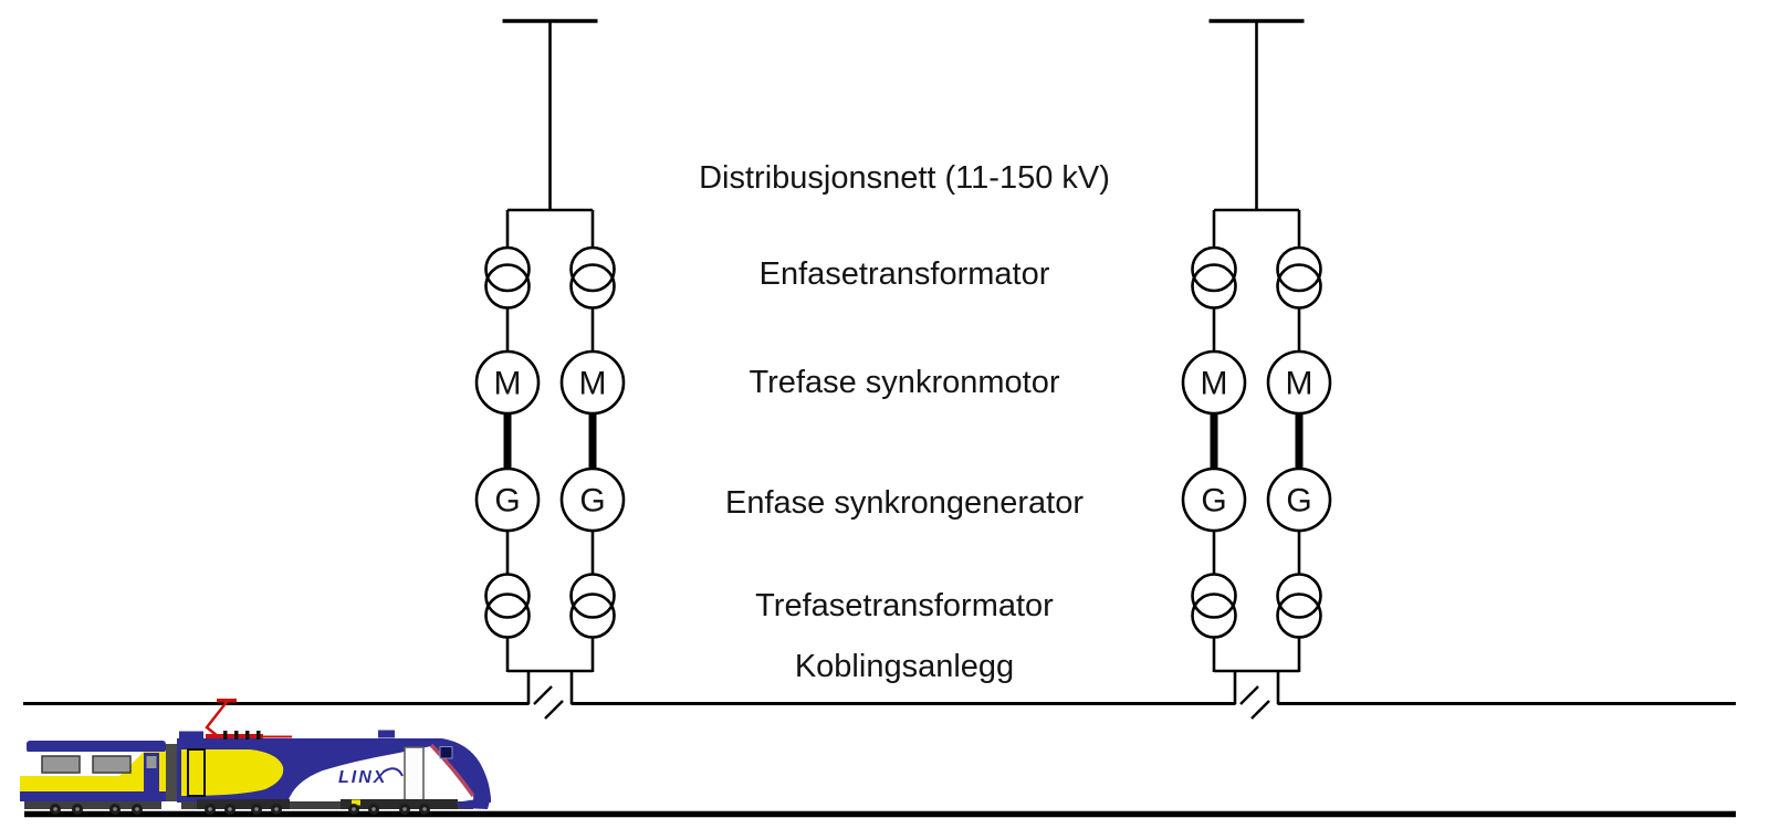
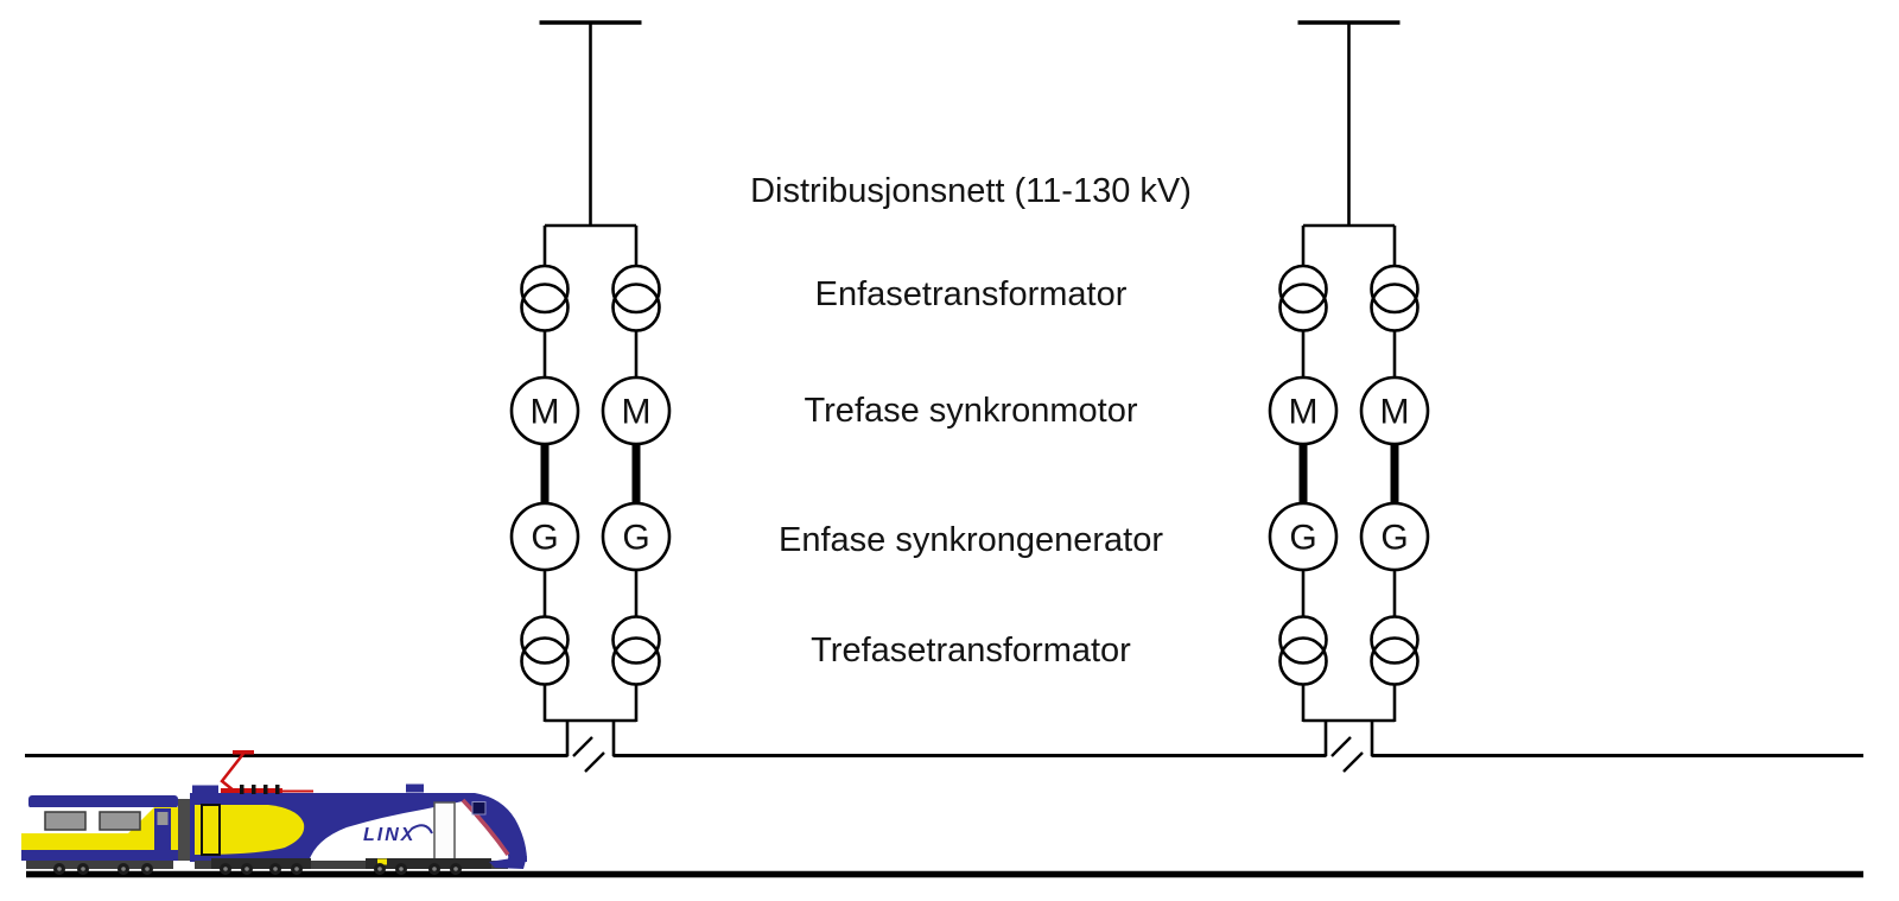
  LINX
- Distribusjonsnett (11-150 kV)
+ Distribusjonsnett (11-130 kV)
  Enfasetransformator
  Trefase synkronmotor
  Enfase synkrongenerator
  Trefasetransformator
- Koblingsanlegg
